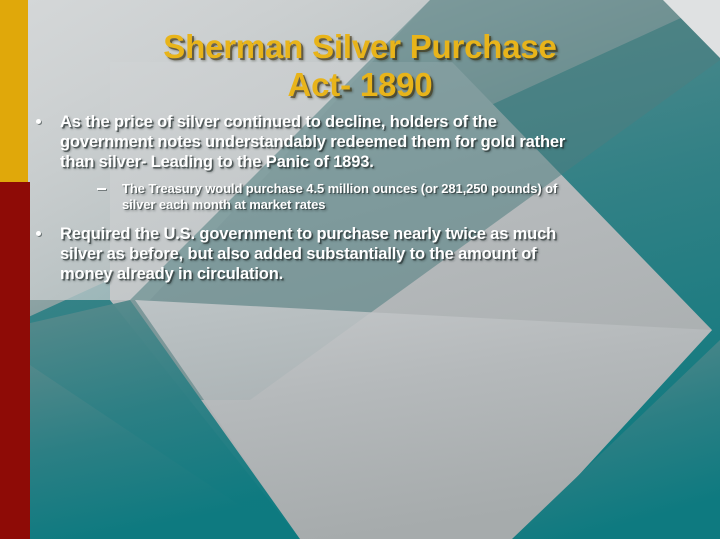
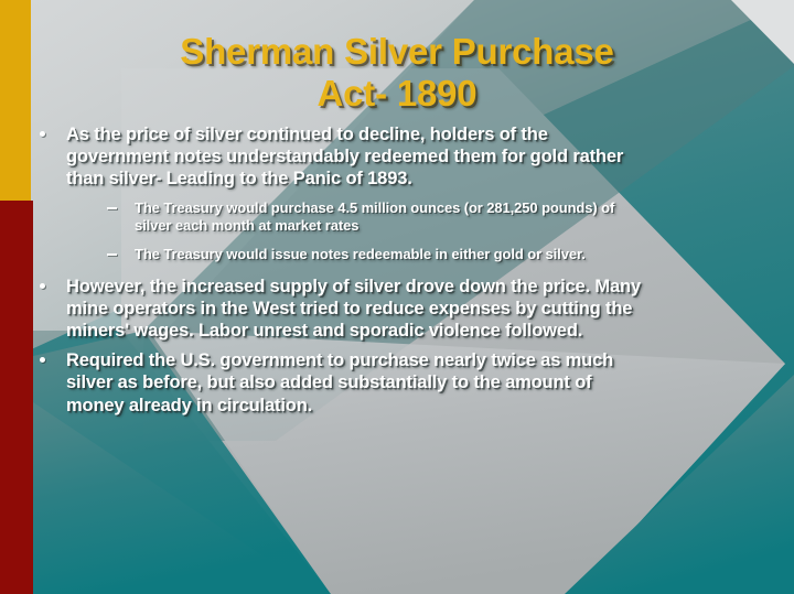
  Sherman Silver Purchase
  Act- 1890
  As the price of silver continued to decline, holders of the government notes understandably redeemed them for gold rather than silver- Leading to the Panic of 1893.
  The Treasury would purchase 4.5 million ounces (or 281,250 pounds) of silver each month at market rates
+ The Treasury would issue notes redeemable in either gold or silver.
+ However, the increased supply of silver drove down the price. Many mine operators in the West tried to reduce expenses by cutting the miners' wages. Labor unrest and sporadic violence followed.
  Required the U.S. government to purchase nearly twice as much silver as before, but also added substantially to the amount of money already in circulation.
